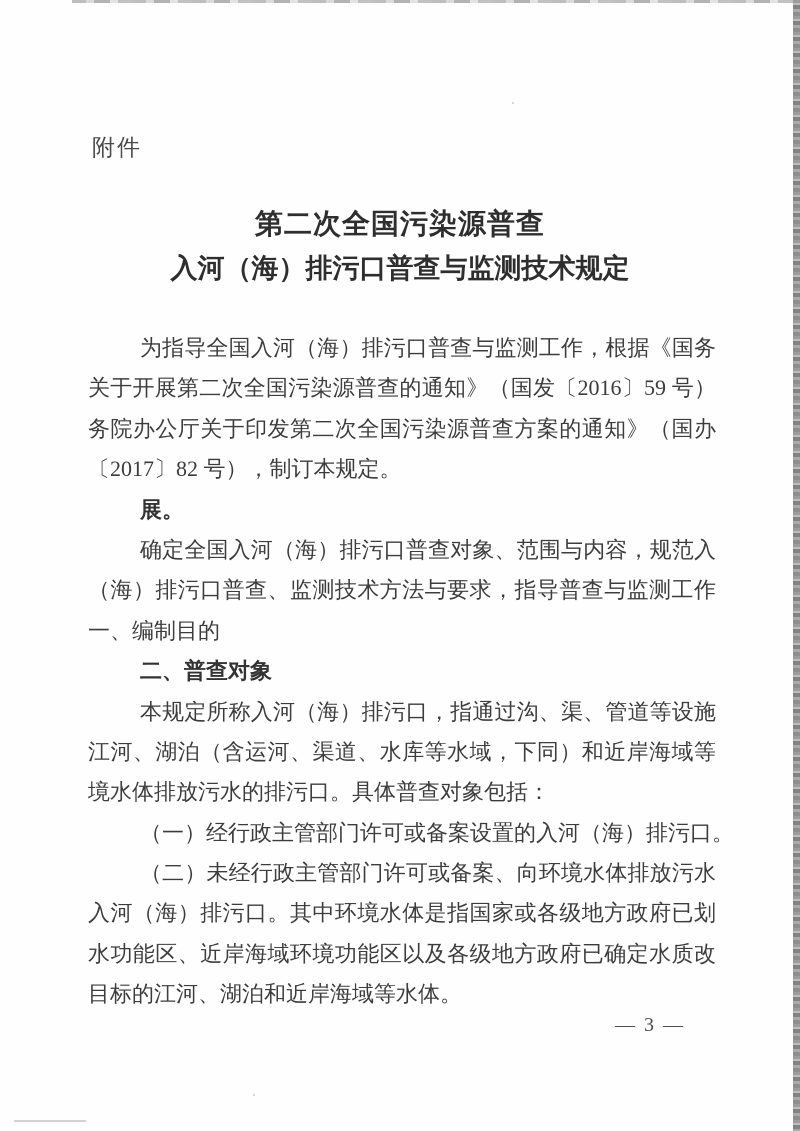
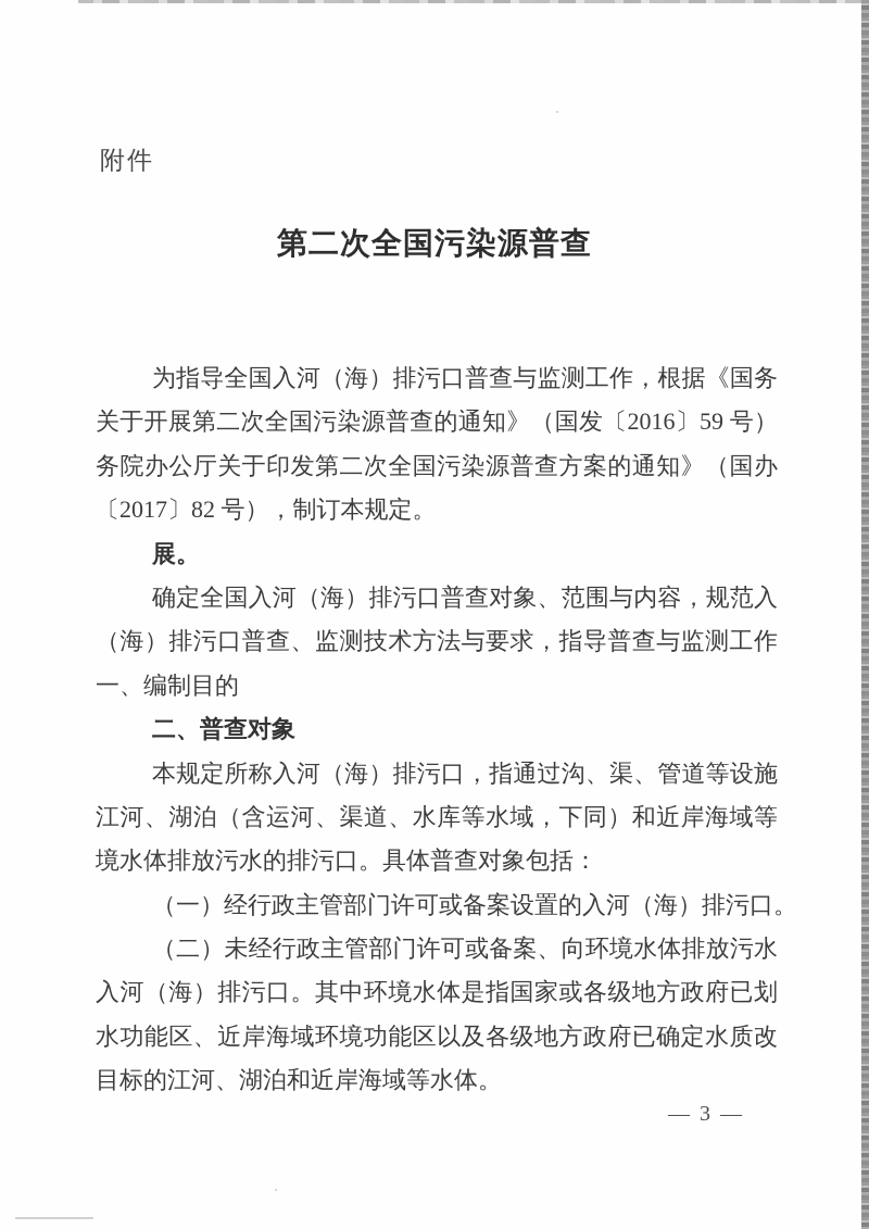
  附件
  第二次全国污染源普查
- 入河（海）排污口普查与监测技术规定
  为指导全国入河（海）排污口普查与监测工作，根据《国务
  关于开展第二次全国污染源普查的通知》（国发〔2016〕59 号）
  务院办公厅关于印发第二次全国污染源普查方案的通知》（国办
  〔2017〕82 号），制订本规定。
  展。
  确定全国入河（海）排污口普查对象、范围与内容，规范入
  （海）排污口普查、监测技术方法与要求，指导普查与监测工作
  一、编制目的
  二、普查对象
  本规定所称入河（海）排污口，指通过沟、渠、管道等设施
  江河、湖泊（含运河、渠道、水库等水域，下同）和近岸海域等
  境水体排放污水的排污口。具体普查对象包括：
  （一）经行政主管部门许可或备案设置的入河（海）排污口。
  （二）未经行政主管部门许可或备案、向环境水体排放污水
  入河（海）排污口。其中环境水体是指国家或各级地方政府已划
  水功能区、近岸海域环境功能区以及各级地方政府已确定水质改
  目标的江河、湖泊和近岸海域等水体。
  — 3 —
